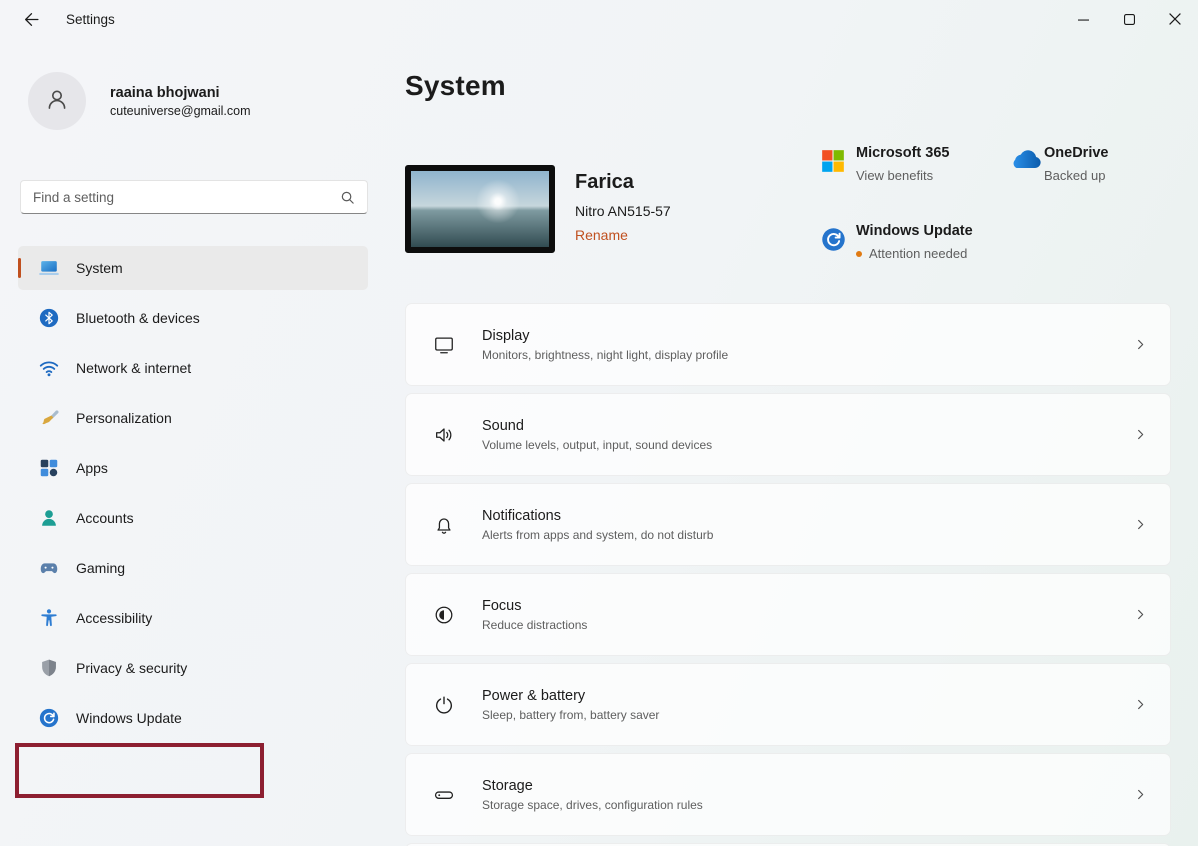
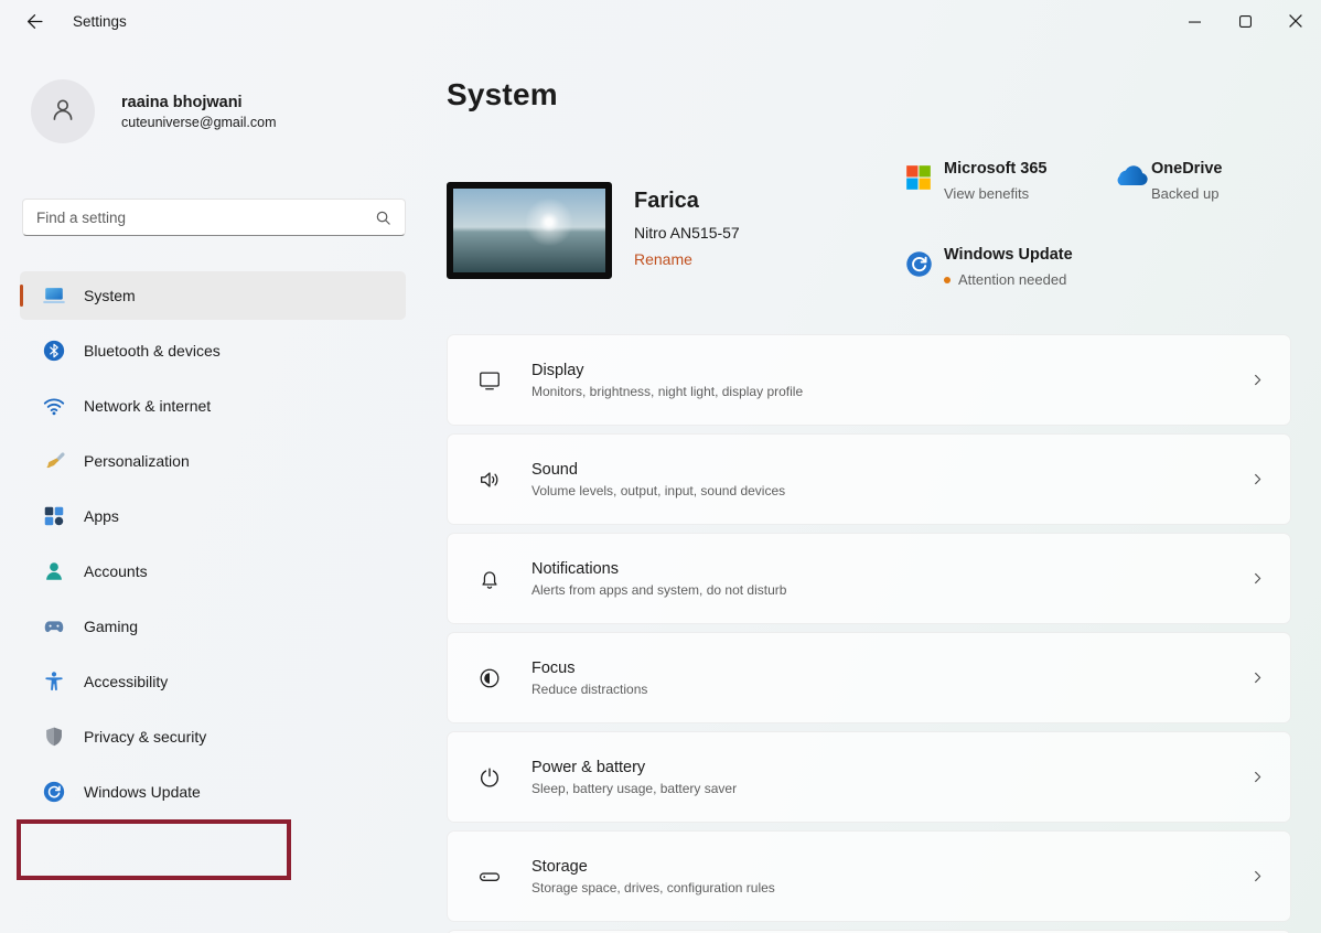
  Settings
  raaina bhojwani
  cuteuniverse@gmail.com
  Find a setting
  System
  Bluetooth & devices
  Network & internet
  Personalization
  Apps
  Accounts
  Gaming
  Accessibility
  Privacy & security
  Windows Update
  System
  Farica
  Nitro AN515-57
  Rename
  Microsoft 365
  View benefits
  OneDrive
  Backed up
  Windows Update
  Attention needed
  Display
  Monitors, brightness, night light, display profile
  Sound
  Volume levels, output, input, sound devices
  Notifications
  Alerts from apps and system, do not disturb
  Focus
  Reduce distractions
  Power & battery
- Sleep, battery from, battery saver
+ Sleep, battery usage, battery saver
  Storage
  Storage space, drives, configuration rules
